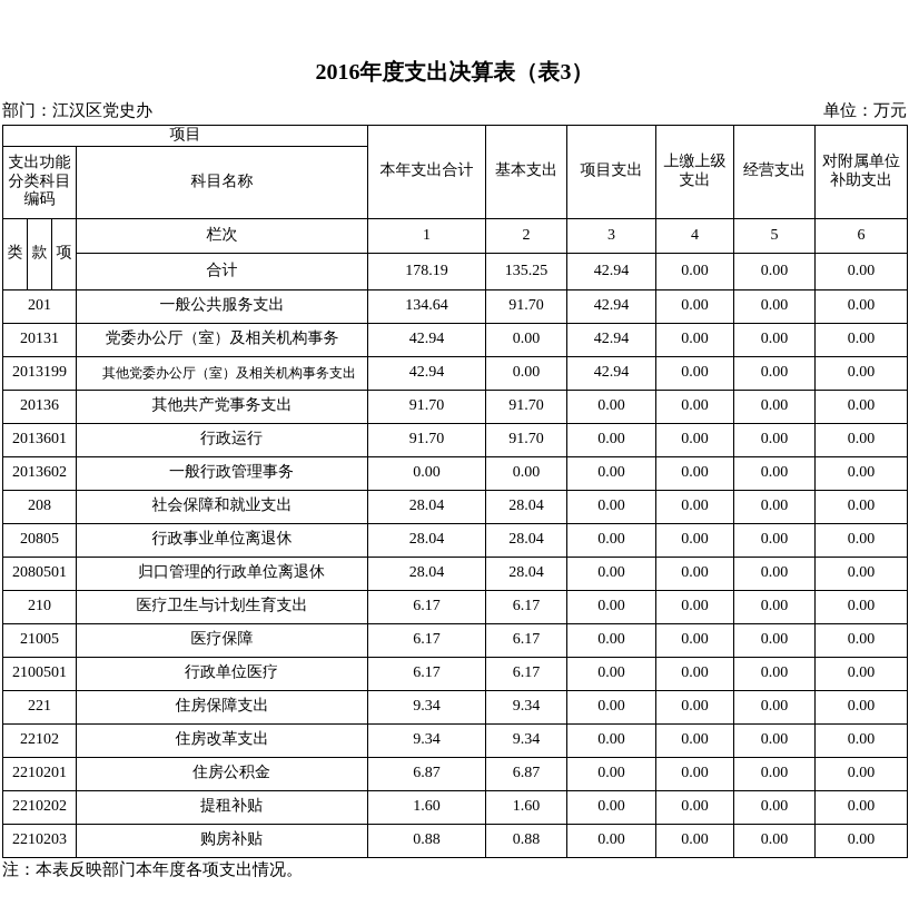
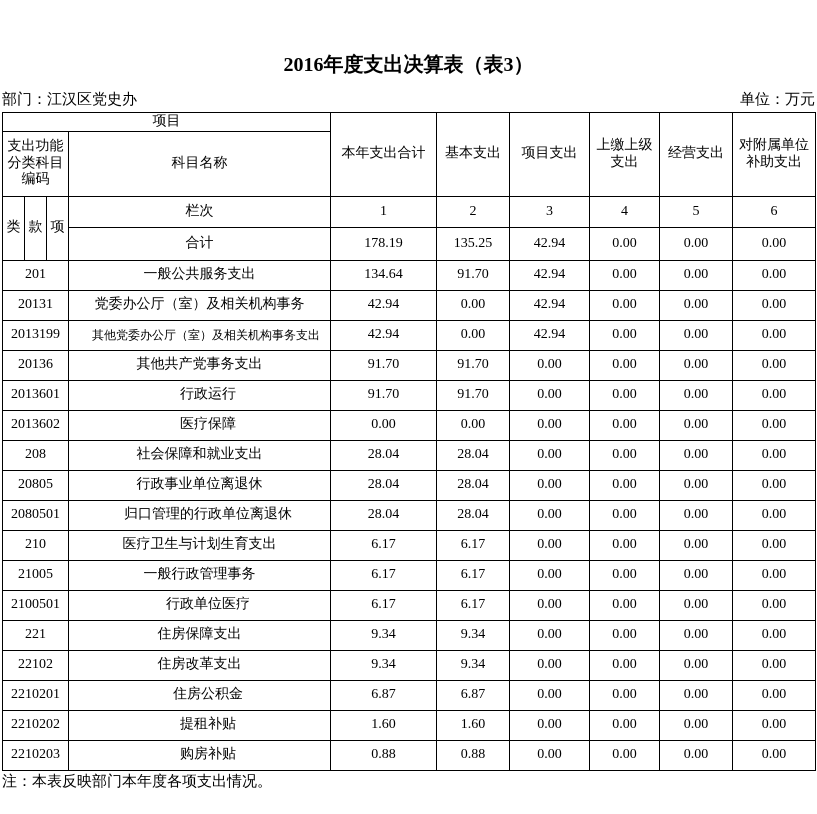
  2016年度支出决算表（表3）
  部门：江汉区党史办
  单位：万元
  项目	本年支出合计	基本支出	项目支出	上缴上级支出	经营支出	对附属单位补助支出
  支出功能分类科目编码	科目名称
  类	款	项	栏次	1	2	3	4	5	6
  合计	178.19	135.25	42.94	0.00	0.00	0.00
  201	一般公共服务支出	134.64	91.70	42.94	0.00	0.00	0.00
  20131	党委办公厅（室）及相关机构事务	42.94	0.00	42.94	0.00	0.00	0.00
  2013199	其他党委办公厅（室）及相关机构事务支出	42.94	0.00	42.94	0.00	0.00	0.00
  20136	其他共产党事务支出	91.70	91.70	0.00	0.00	0.00	0.00
  2013601	行政运行	91.70	91.70	0.00	0.00	0.00	0.00
- 2013602	一般行政管理事务	0.00	0.00	0.00	0.00	0.00	0.00
+ 2013602	医疗保障	0.00	0.00	0.00	0.00	0.00	0.00
  208	社会保障和就业支出	28.04	28.04	0.00	0.00	0.00	0.00
  20805	行政事业单位离退休	28.04	28.04	0.00	0.00	0.00	0.00
  2080501	归口管理的行政单位离退休	28.04	28.04	0.00	0.00	0.00	0.00
  210	医疗卫生与计划生育支出	6.17	6.17	0.00	0.00	0.00	0.00
- 21005	医疗保障	6.17	6.17	0.00	0.00	0.00	0.00
+ 21005	一般行政管理事务	6.17	6.17	0.00	0.00	0.00	0.00
  2100501	行政单位医疗	6.17	6.17	0.00	0.00	0.00	0.00
  221	住房保障支出	9.34	9.34	0.00	0.00	0.00	0.00
  22102	住房改革支出	9.34	9.34	0.00	0.00	0.00	0.00
  2210201	住房公积金	6.87	6.87	0.00	0.00	0.00	0.00
  2210202	提租补贴	1.60	1.60	0.00	0.00	0.00	0.00
  2210203	购房补贴	0.88	0.88	0.00	0.00	0.00	0.00
  注：本表反映部门本年度各项支出情况。
